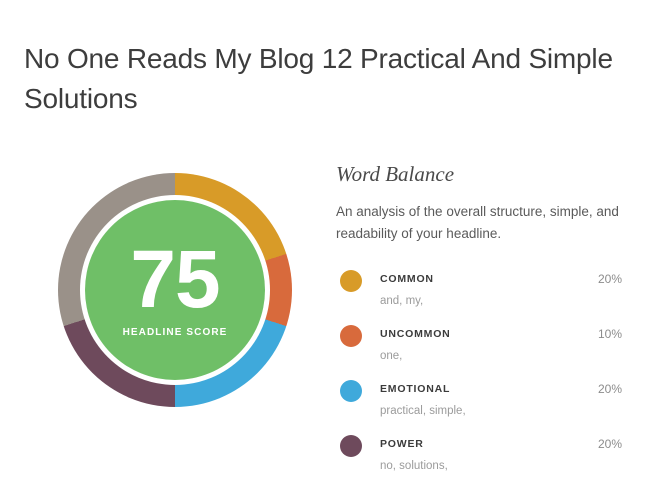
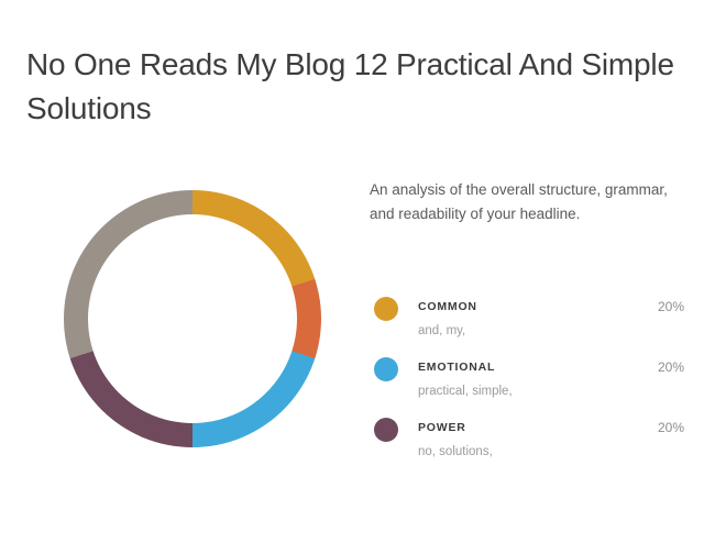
  No One Reads My Blog 12 Practical And Simple Solutions
- 75
- HEADLINE SCORE
- Word Balance
- An analysis of the overall structure, simple, and readability of your headline.
+ An analysis of the overall structure, grammar, and readability of your headline.
  COMMON
  and, my,
  20%
- UNCOMMON
- one,
- 10%
  EMOTIONAL
  practical, simple,
  20%
  POWER
  no, solutions,
  20%
